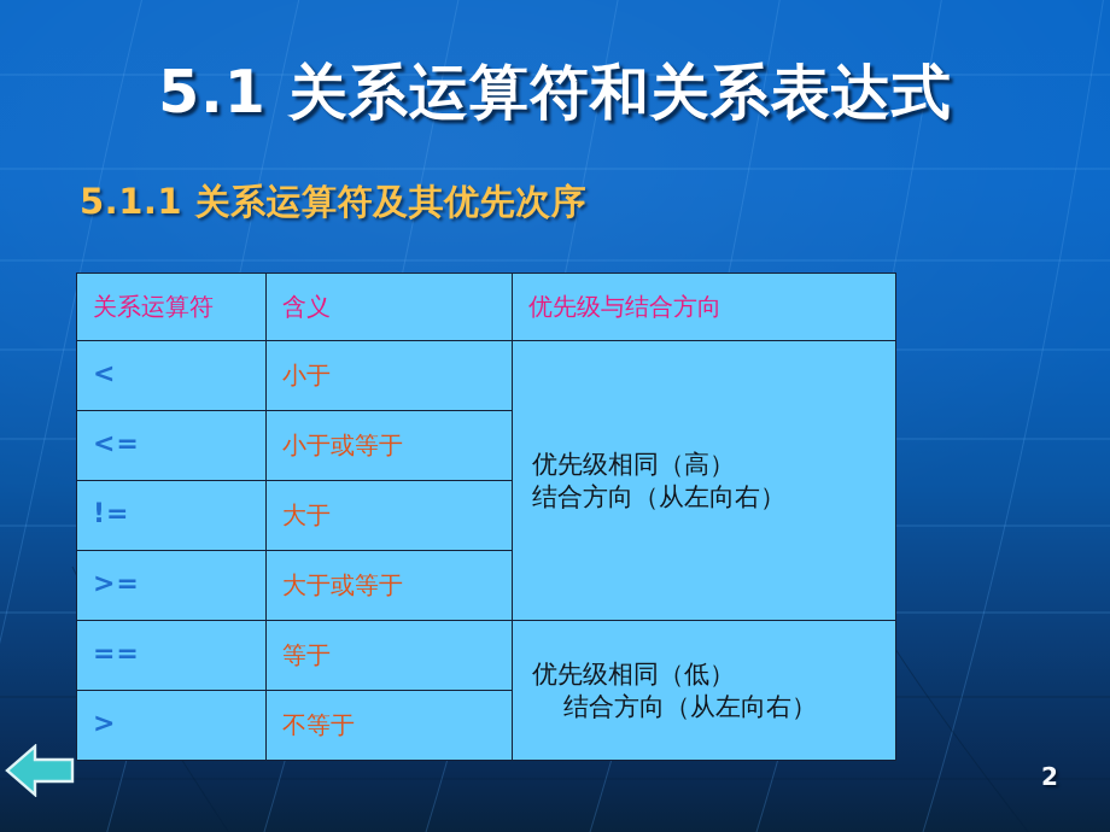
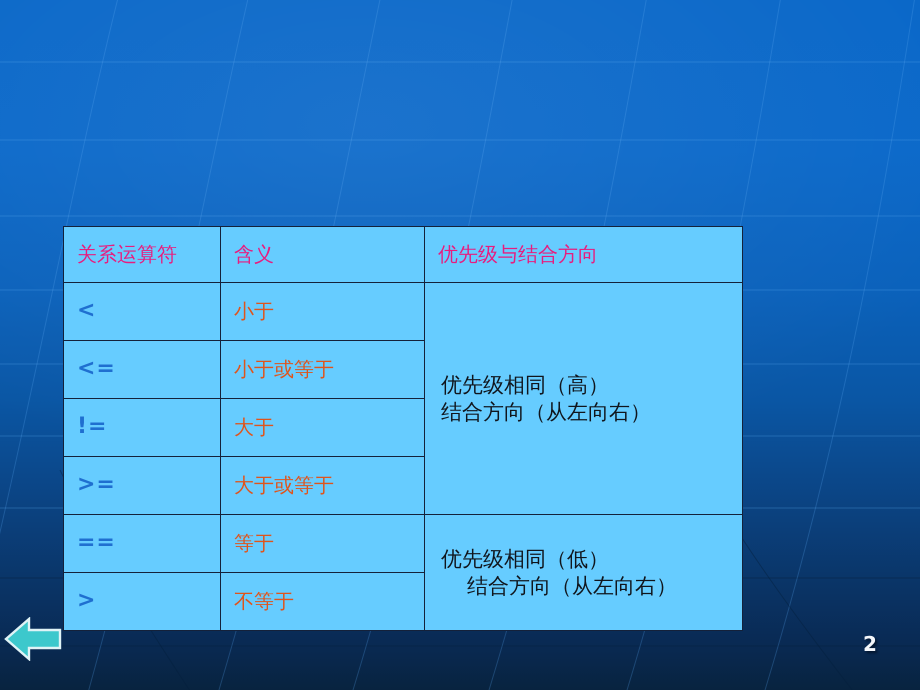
- 5.1 关系运算符和关系表达式
- 5.1.1 关系运算符及其优先次序
  关系运算符	含义	优先级与结合方向
  <	小于	优先级相同（高） 结合方向（从左向右）
  <=	小于或等于
  !=	大于
  >=	大于或等于
  ==	等于	优先级相同（低） 结合方向（从左向右）
  >	不等于
  2
